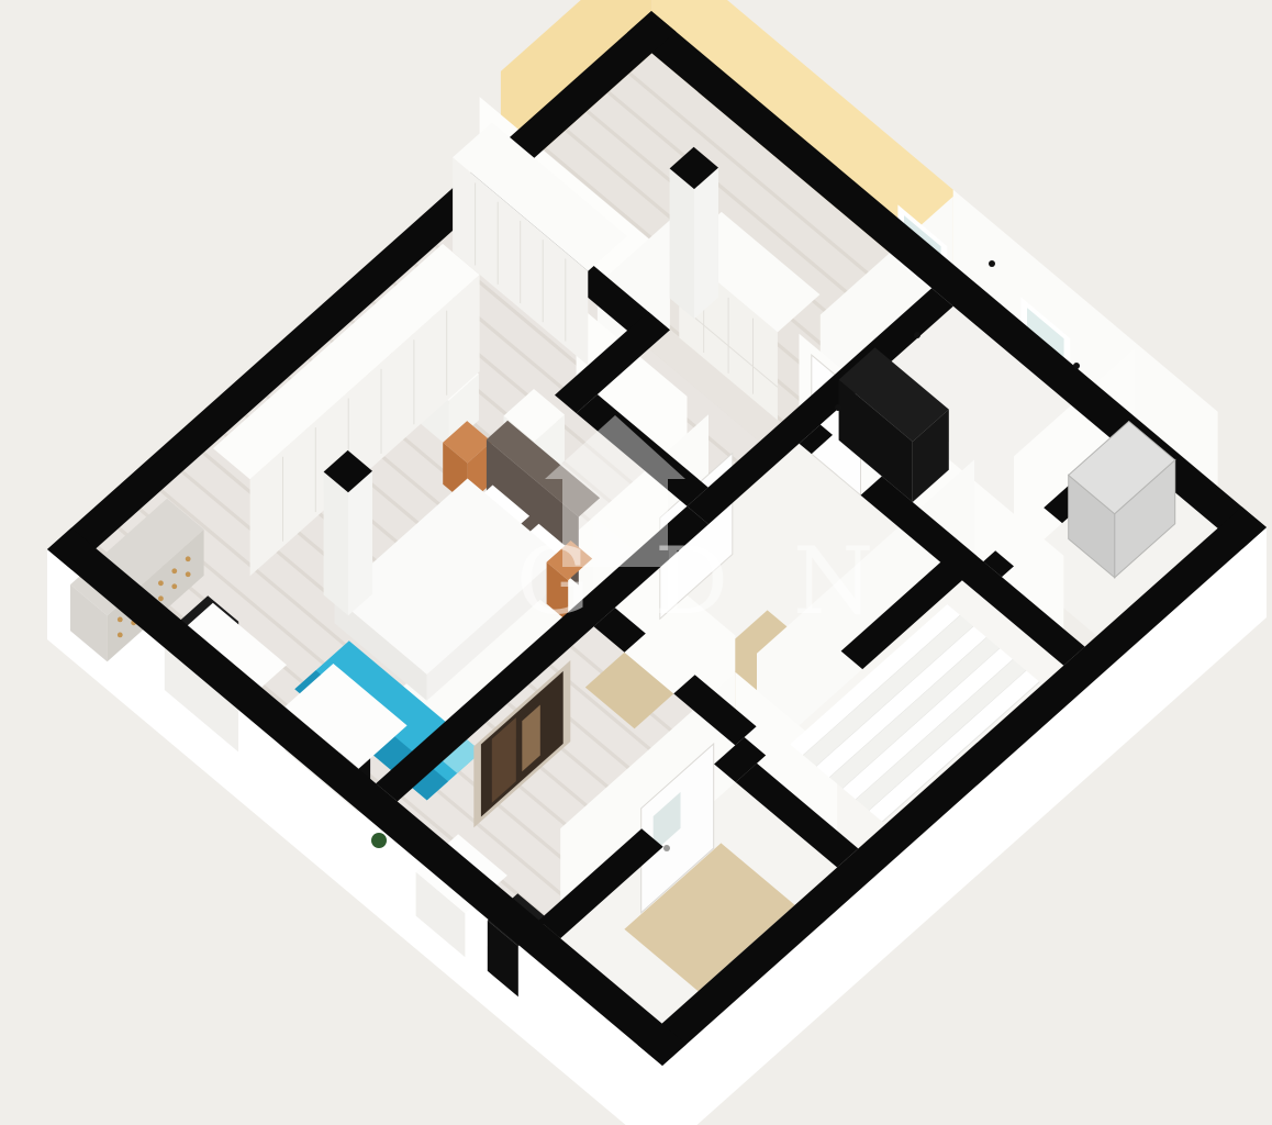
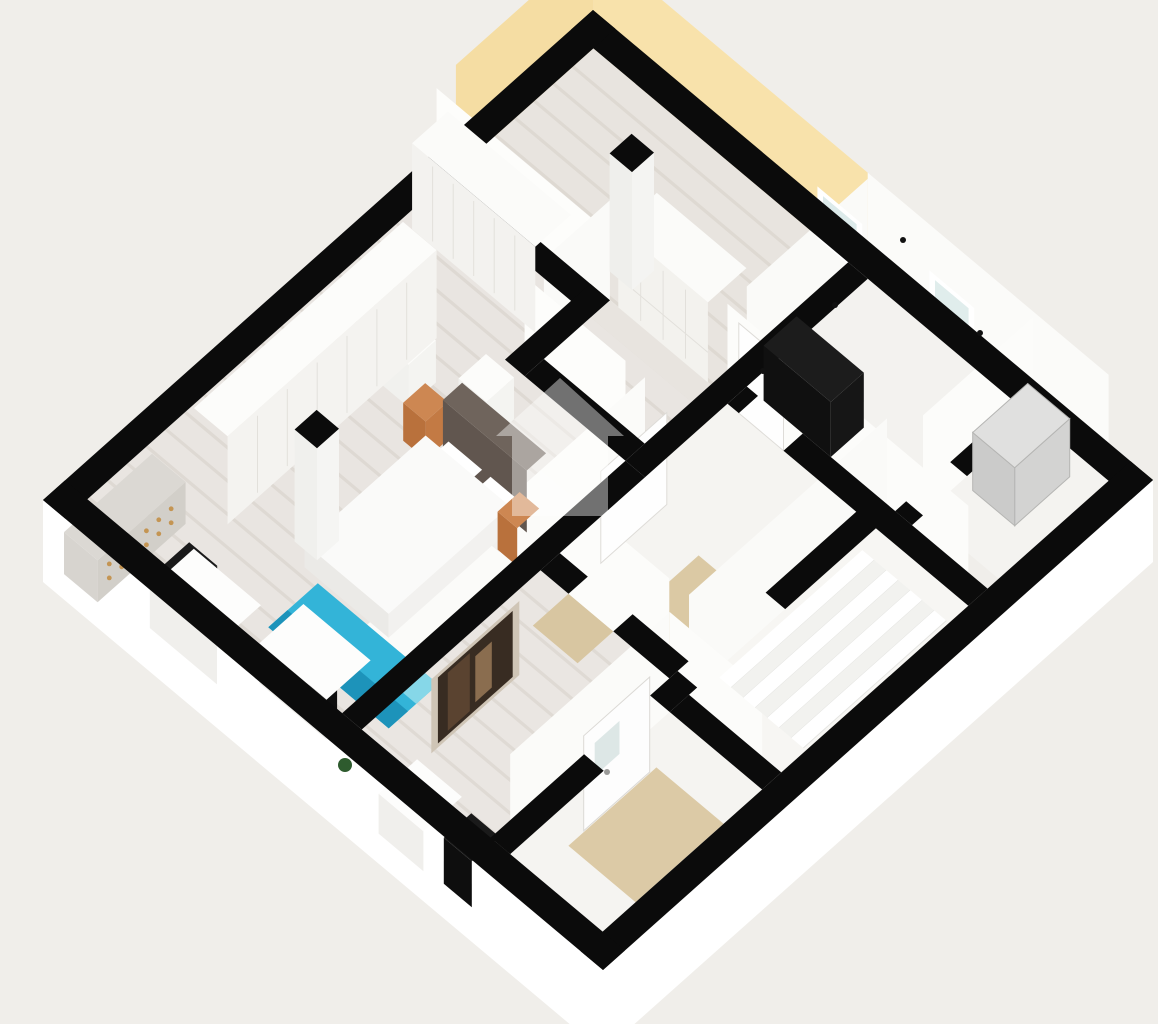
- G D N
